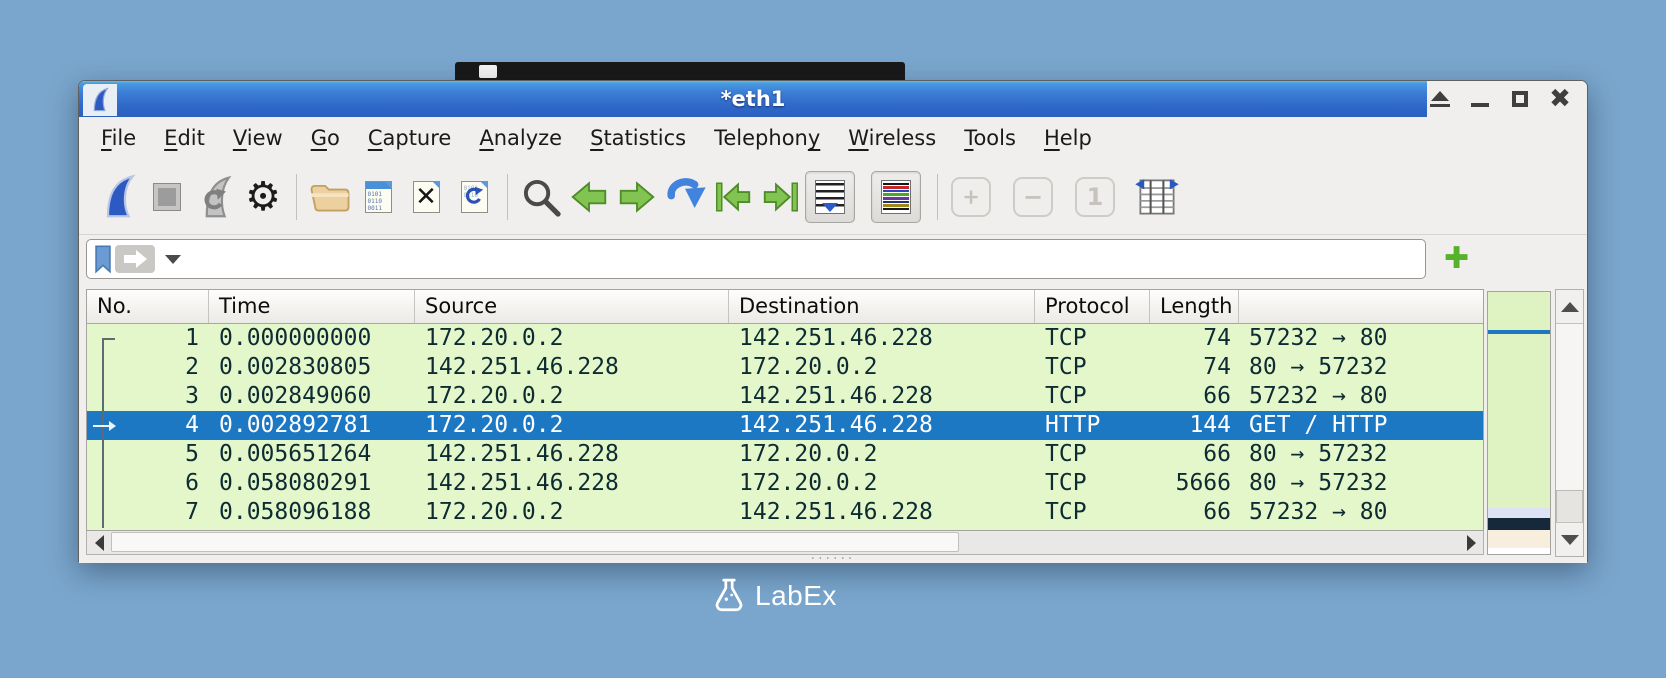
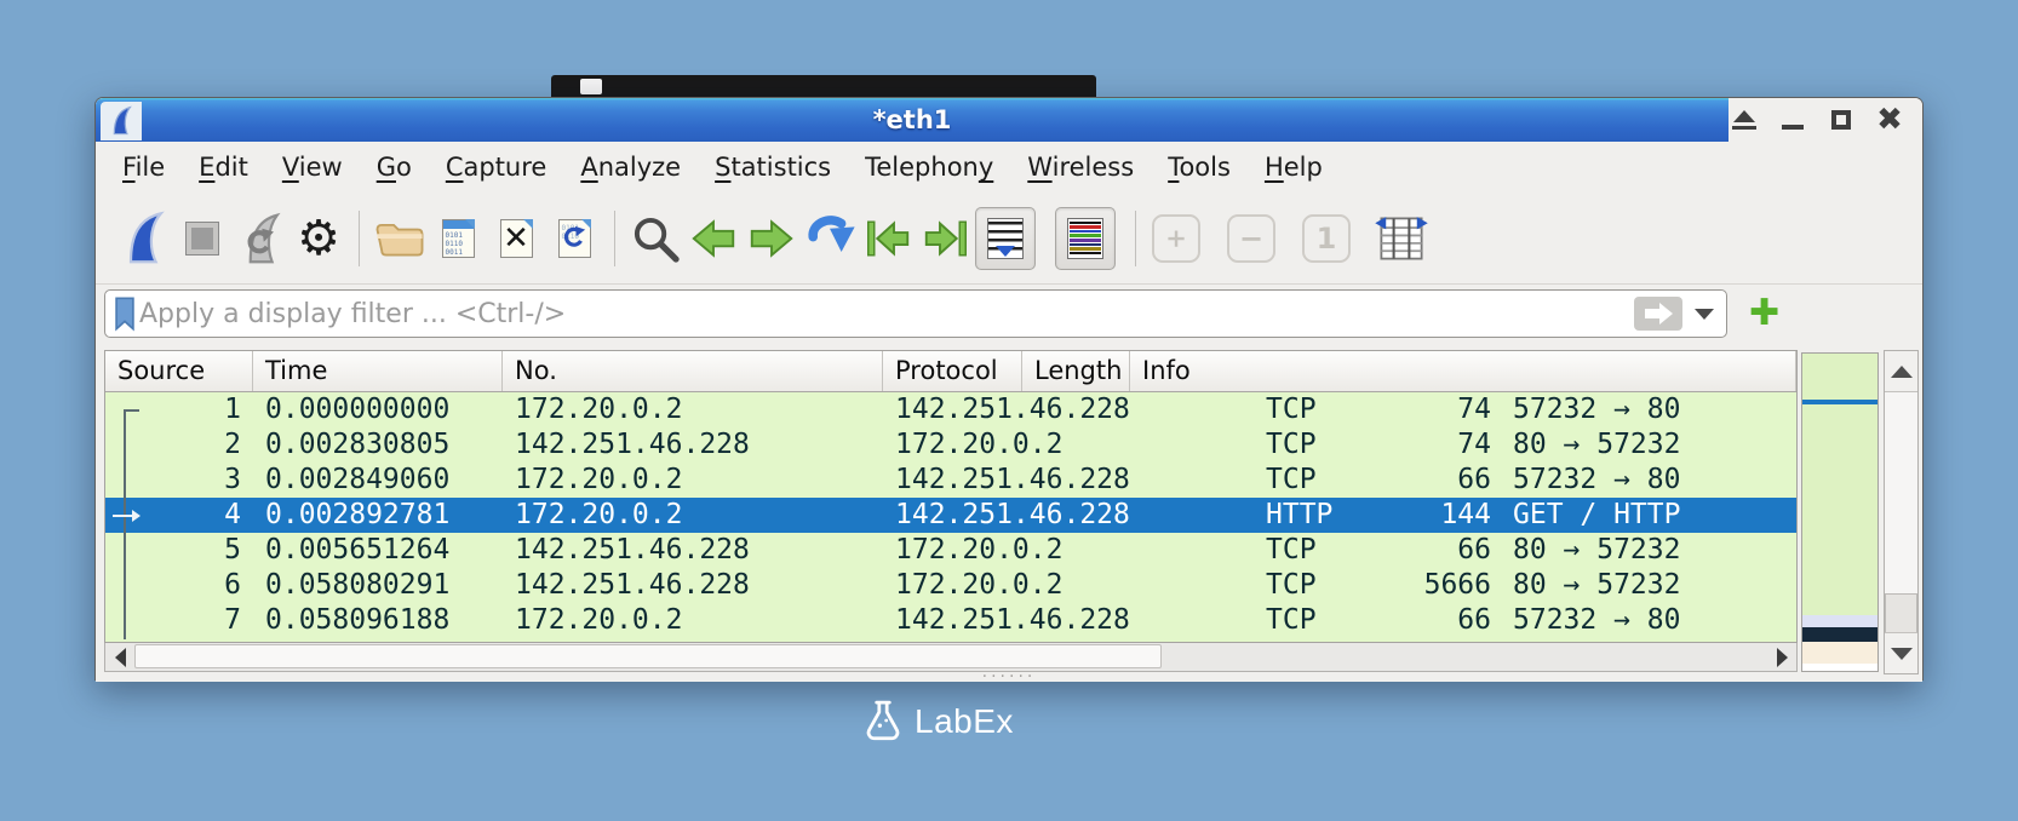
  *eth1
  ✖
  File
  Edit
  View
  Go
  Capture
  Analyze
  Statistics
  Telephony
  Wireless
  Tools
  Help
  ⚙
  ✕
  ＋
  −
  1
+ Apply a display filter ... <Ctrl-/>
  ✚
- No.
+ Source
  Time
- Source
+ No.
- Destination
  Protocol
  Length
+ Info
  1
  0.000000000
  172.20.0.2
  142.251.46.228
  TCP
  74
  57232 → 80
  2
  0.002830805
  142.251.46.228
  172.20.0.2
  TCP
  74
  80 → 57232
  3
  0.002849060
  172.20.0.2
  142.251.46.228
  TCP
  66
  57232 → 80
  4
  0.002892781
  172.20.0.2
  142.251.46.228
  HTTP
  144
  GET / HTTP
  5
  0.005651264
  142.251.46.228
  172.20.0.2
  TCP
  66
  80 → 57232
  6
  0.058080291
  142.251.46.228
  172.20.0.2
  TCP
  5666
  80 → 57232
  7
  0.058096188
  172.20.0.2
  142.251.46.228
  TCP
  66
  57232 → 80
  ······
  LabEx
